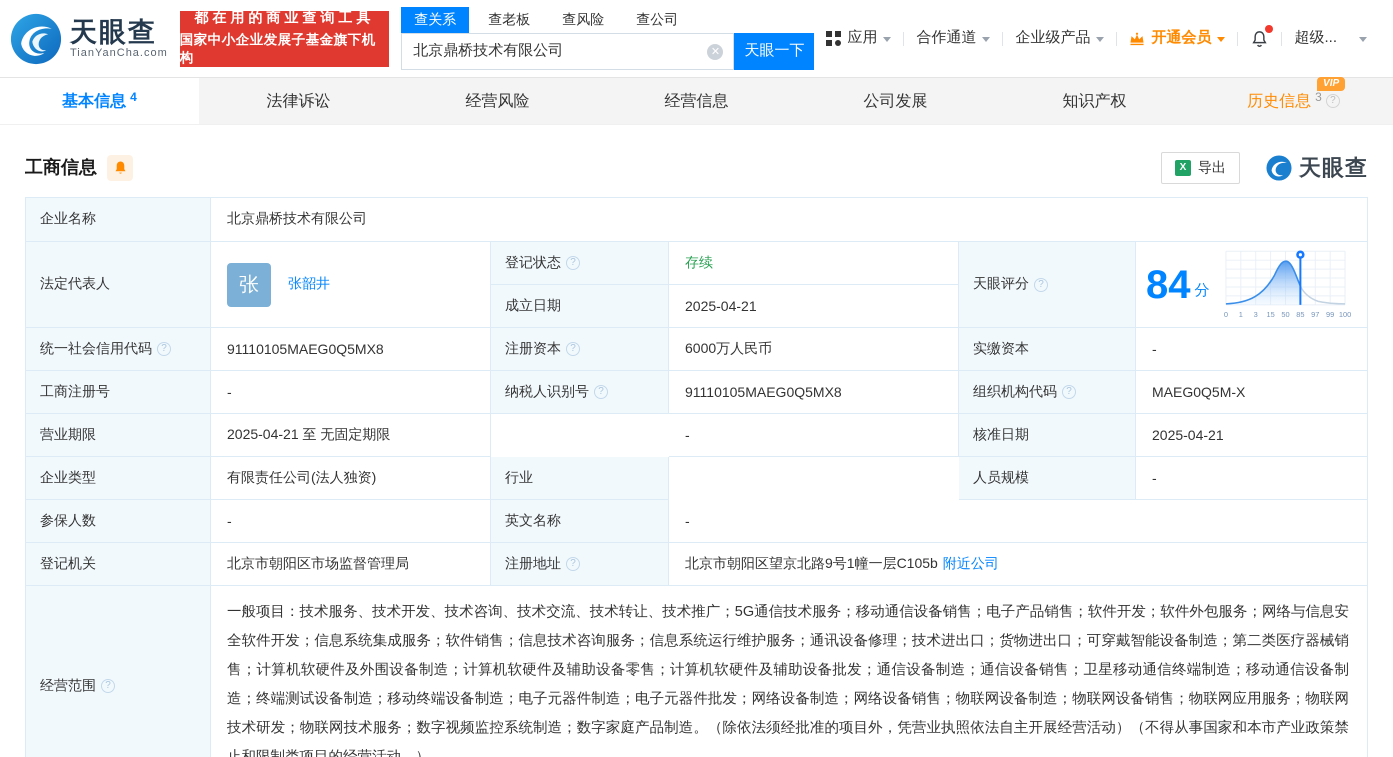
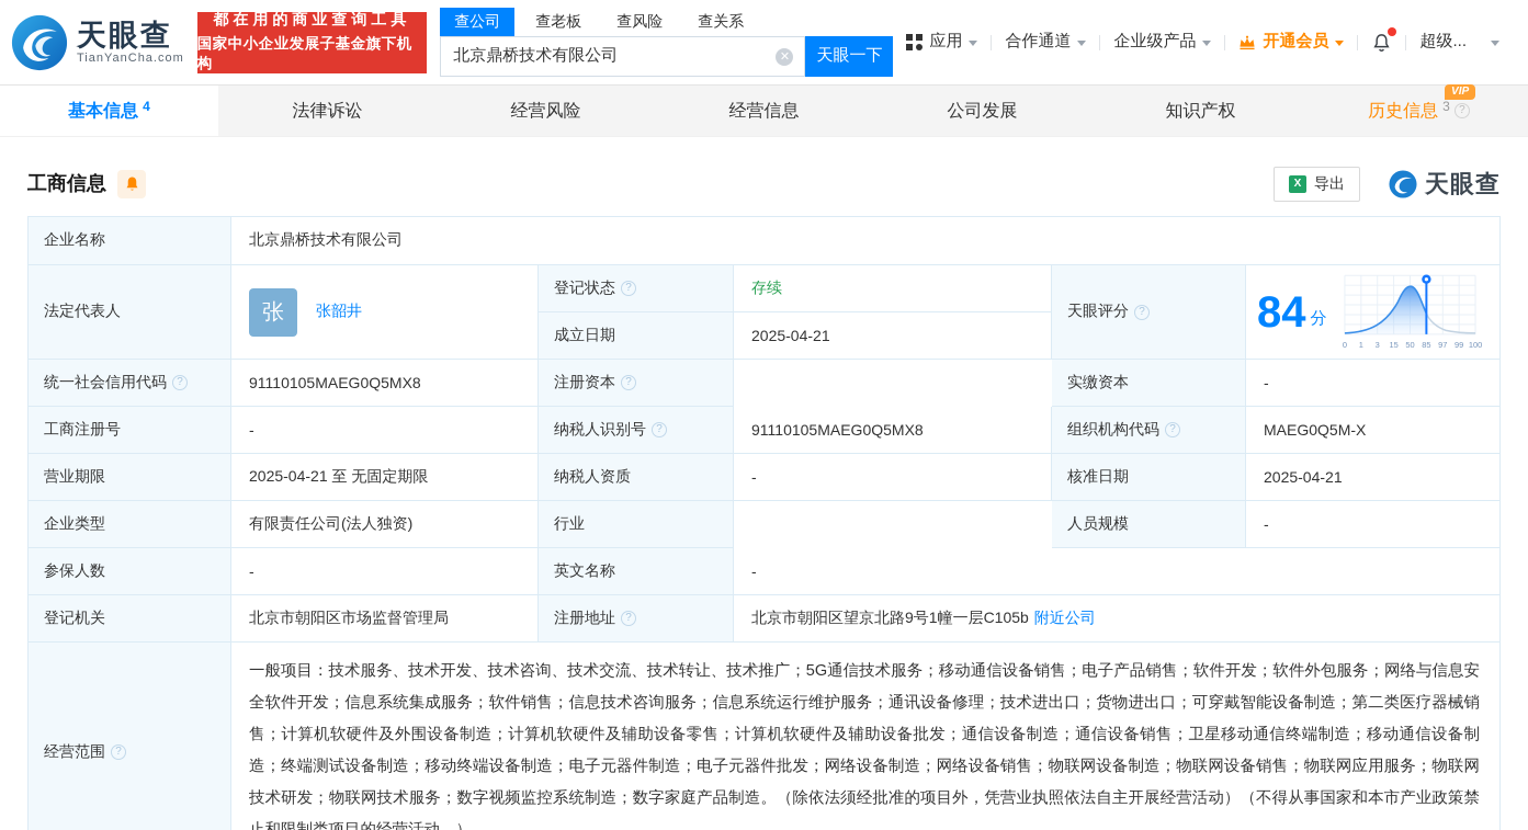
  天眼查
  TianYanCha.com
  都在用的商业查询工具
  国家中小企业发展子基金旗下机构
- 查关系
+ 查公司
  查老板
  查风险
- 查公司
+ 查关系
  北京鼎桥技术有限公司
  ✕
  天眼一下
  应用
  合作通道
  企业级产品
  开通会员
  超级...
  基本信息
  4
  法律诉讼
  经营风险
  经营信息
  公司发展
  知识产权
  历史信息
  VIP
  3
  工商信息
  X
  导出
  天眼查
  企业名称
  北京鼎桥技术有限公司
  法定代表人
  张
  张韶井
  登记状态
  存续
  成立日期
  2025-04-21
  天眼评分
  84
  分
  0
  1
  3
  15
  50
  85
  97
  99
  100
  统一社会信用代码
  91110105MAEG0Q5MX8
  注册资本
- 6000万人民币
  实缴资本
  -
  工商注册号
  -
  纳税人识别号
  91110105MAEG0Q5MX8
  组织机构代码
  MAEG0Q5M-X
  营业期限
  2025-04-21 至 无固定期限
+ 纳税人资质
  -
  核准日期
  2025-04-21
  企业类型
  有限责任公司(法人独资)
  行业
  人员规模
  -
  参保人数
  -
  英文名称
  -
  登记机关
  北京市朝阳区市场监督管理局
  注册地址
  北京市朝阳区望京北路9号1幢一层C105b
  附近公司
  经营范围
  一般项目：技术服务、技术开发、技术咨询、技术交流、技术转让、技术推广；5G通信技术服务；移动通信设备销售；电子产品销售；软件开发；软件外包服务；网络与信息安全软件开发；信息系统集成服务；软件销售；信息技术咨询服务；信息系统运行维护服务；通讯设备修理；技术进出口；货物进出口；可穿戴智能设备制造；第二类医疗器械销售；计算机软硬件及外围设备制造；计算机软硬件及辅助设备零售；计算机软硬件及辅助设备批发；通信设备制造；通信设备销售；卫星移动通信终端制造；移动通信设备制造；终端测试设备制造；移动终端设备制造；电子元器件制造；电子元器件批发；网络设备制造；网络设备销售；物联网设备制造；物联网设备销售；物联网应用服务；物联网技术研发；物联网技术服务；数字视频监控系统制造；数字家庭产品制造。（除依法须经批准的项目外，凭营业执照依法自主开展经营活动）（不得从事国家和本市产业政策禁
